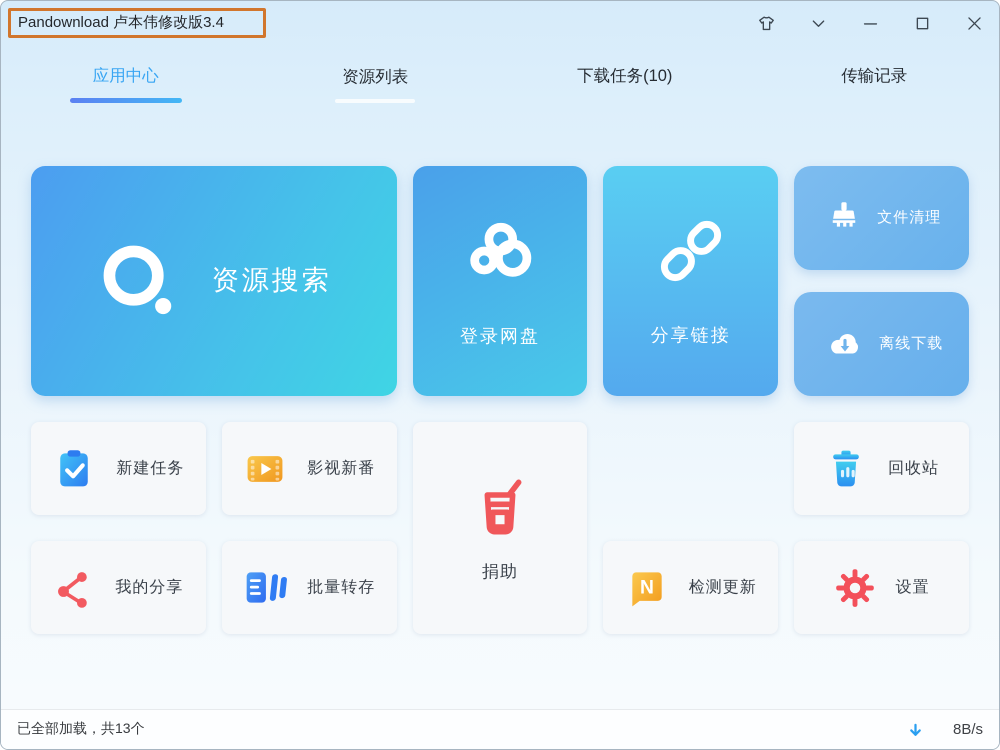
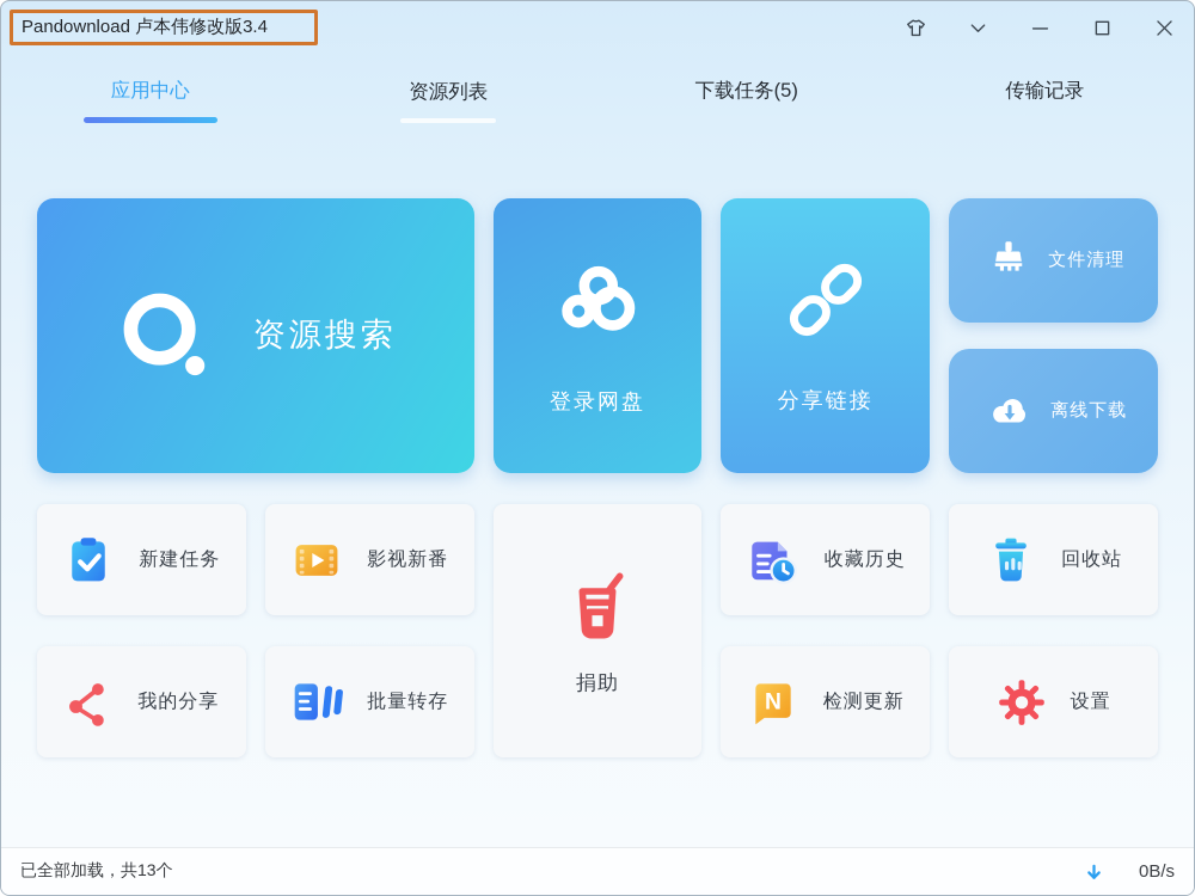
  Pandownload 卢本伟修改版3.4
  应用中心
  资源列表
- 下载任务(10)
+ 下载任务(5)
  传输记录
  资源搜索
  登录网盘
  分享链接
  文件清理
  离线下载
  新建任务
  影视新番
  捐助
+ 收藏历史
  回收站
  我的分享
  批量转存
  N
  检测更新
  设置
  已全部加载，共13个
- 8B/s
+ 0B/s
